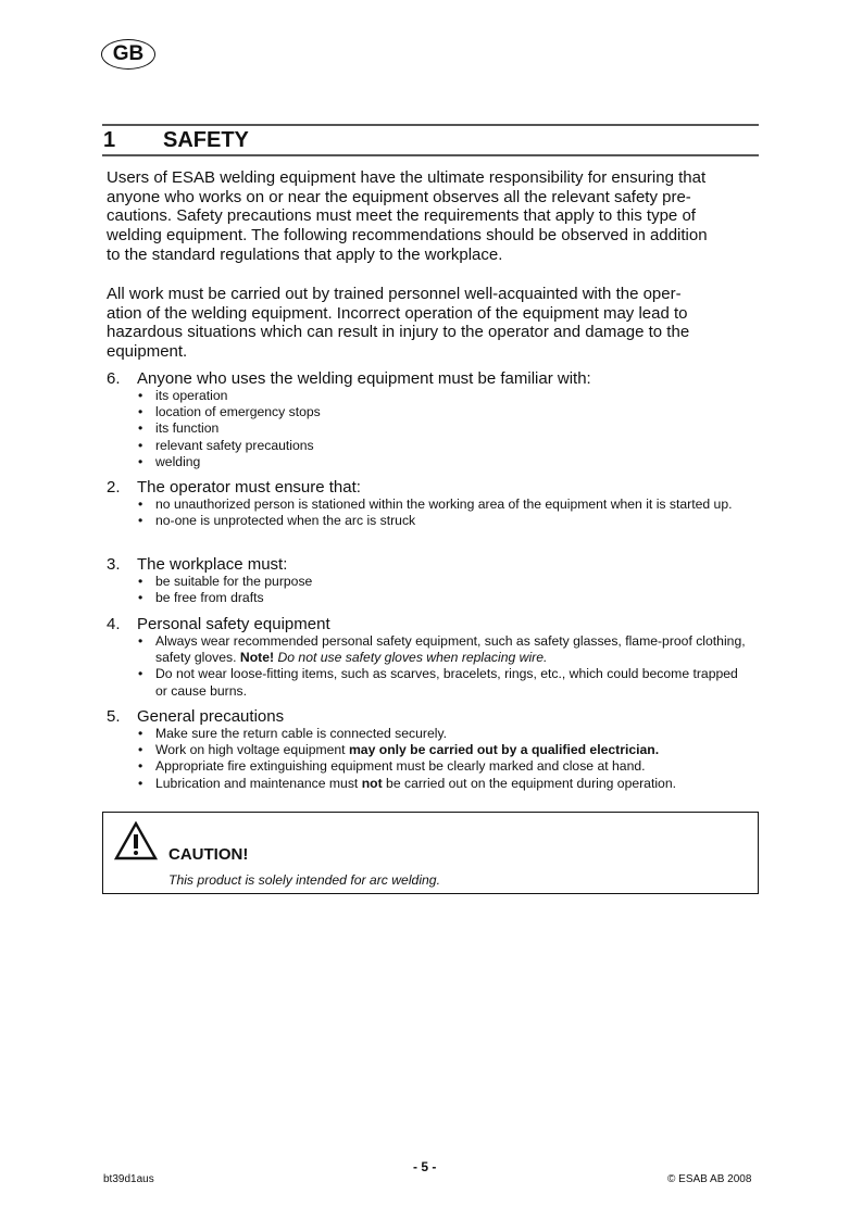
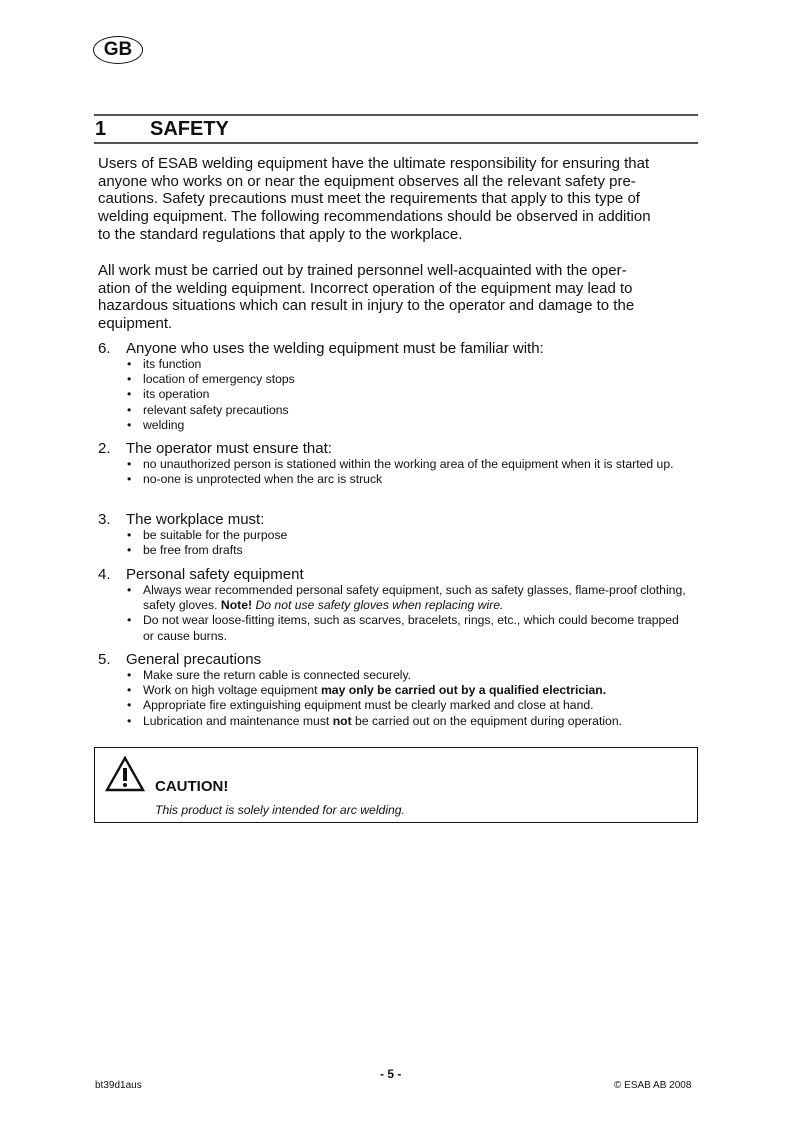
  GB
  1 SAFETY
  Users of ESAB welding equipment have the ultimate responsibility for ensuring that
  anyone who works on or near the equipment observes all the relevant safety pre-
  cautions. Safety precautions must meet the requirements that apply to this type of
  welding equipment. The following recommendations should be observed in addition
  to the standard regulations that apply to the workplace.
  All work must be carried out by trained personnel well-acquainted with the oper-
  ation of the welding equipment. Incorrect operation of the equipment may lead to
  hazardous situations which can result in injury to the operator and damage to the
  equipment.
  6.
  Anyone who uses the welding equipment must be familiar with:
  •
- its operation
+ its function
  •
  location of emergency stops
  •
- its function
+ its operation
  •
  relevant safety precautions
  •
  welding
  2.
  The operator must ensure that:
  •
  no unauthorized person is stationed within the working area of the equipment when it is started up.
  •
  no-one is unprotected when the arc is struck
  3.
  The workplace must:
  •
  be suitable for the purpose
  •
  be free from drafts
  4.
  Personal safety equipment
  •
  Always wear recommended personal safety equipment, such as safety glasses, flame-proof clothing, safety gloves. Note! Do not use safety gloves when replacing wire.
  •
  Do not wear loose-fitting items, such as scarves, bracelets, rings, etc., which could become trapped or cause burns.
  5.
  General precautions
  •
  Make sure the return cable is connected securely.
  •
  Work on high voltage equipment may only be carried out by a qualified electrician.
  •
  Appropriate fire extinguishing equipment must be clearly marked and close at hand.
  •
  Lubrication and maintenance must not be carried out on the equipment during operation.
  CAUTION!
  This product is solely intended for arc welding.
  - 5 -
  bt39d1aus
  © ESAB AB 2008
